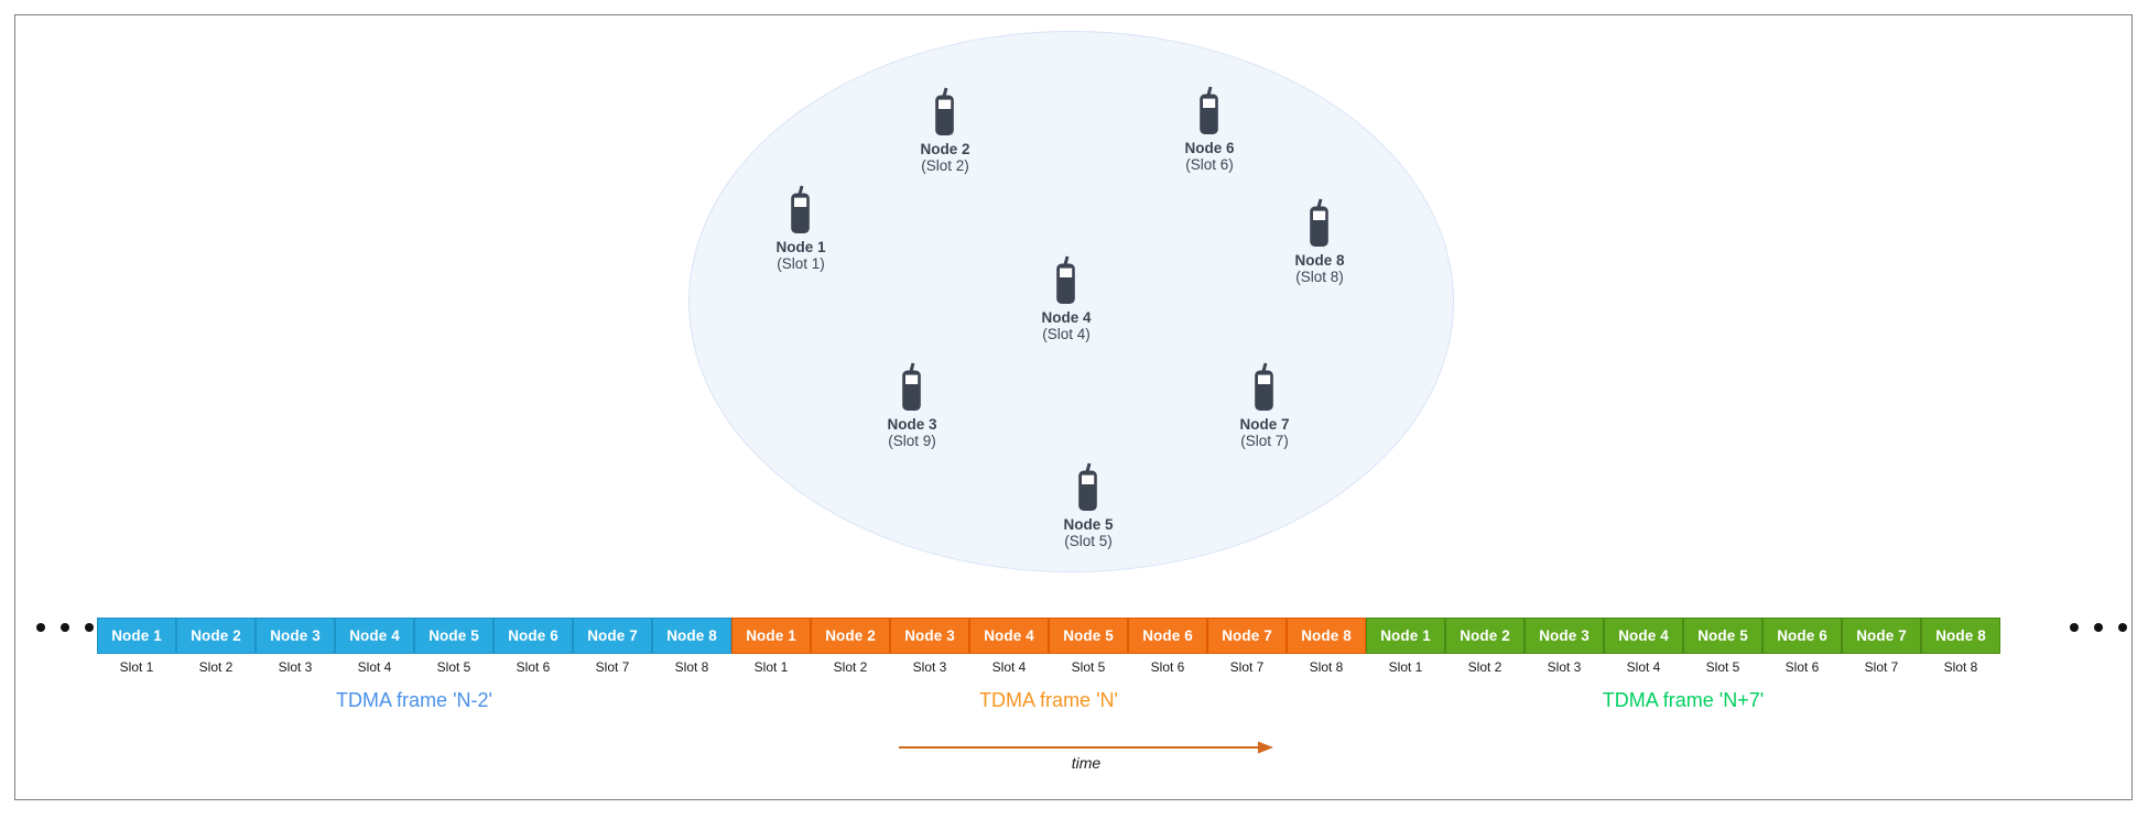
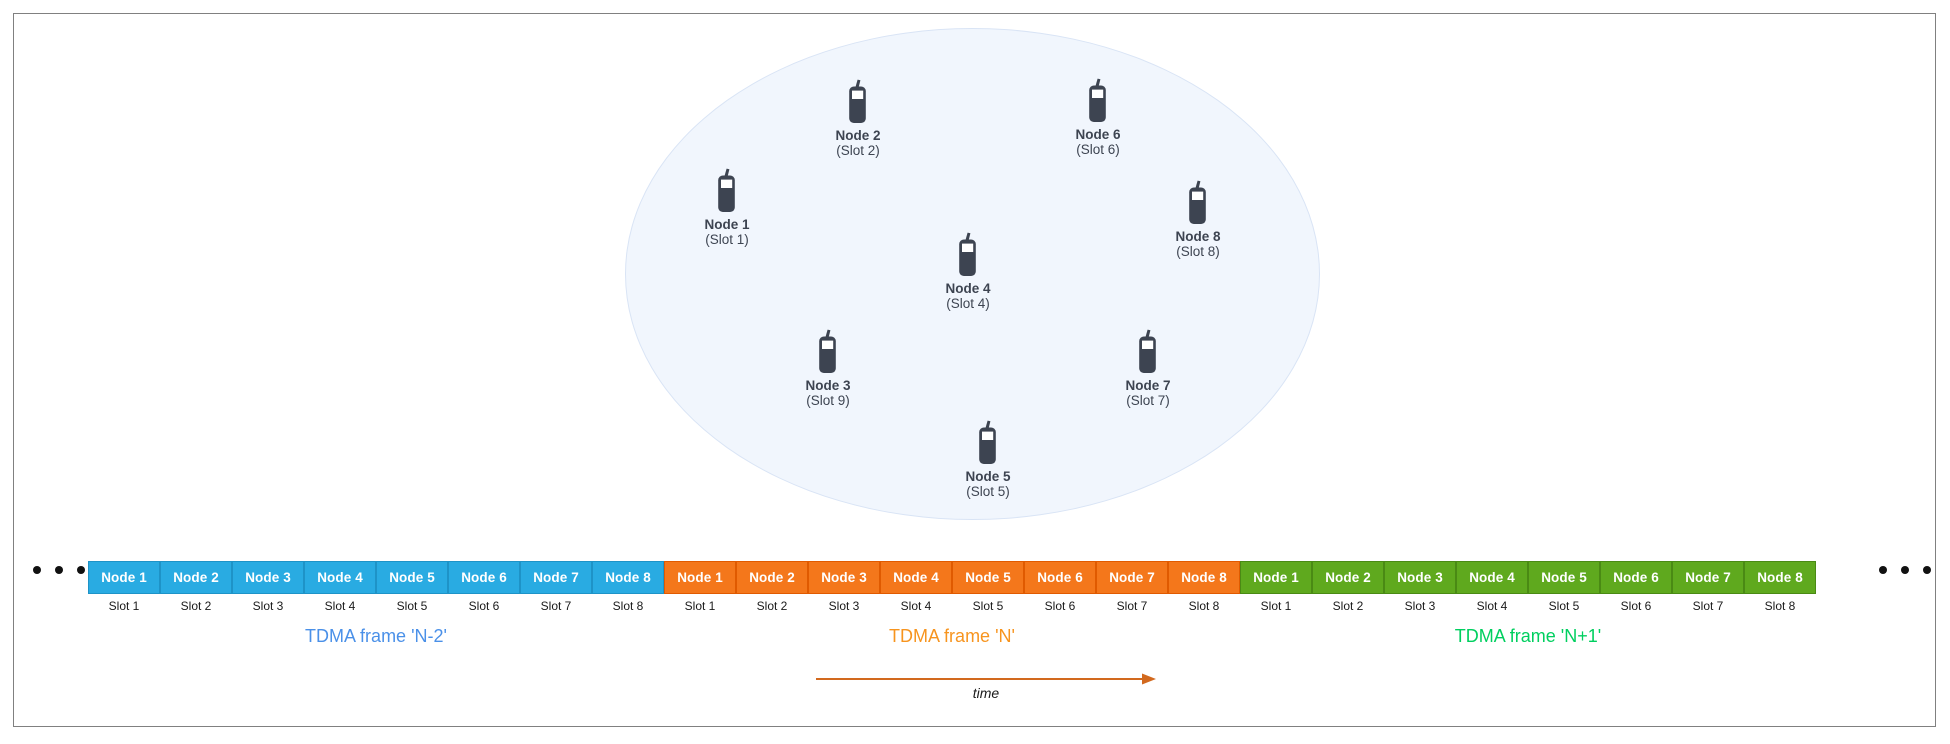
  Node 1
  (Slot 1)
  Node 2
  (Slot 2)
  Node 3
  (Slot 9)
  Node 4
  (Slot 4)
  Node 5
  (Slot 5)
  Node 6
  (Slot 6)
  Node 7
  (Slot 7)
  Node 8
  (Slot 8)
  Node 1
  Slot 1
  Node 2
  Slot 2
  Node 3
  Slot 3
  Node 4
  Slot 4
  Node 5
  Slot 5
  Node 6
  Slot 6
  Node 7
  Slot 7
  Node 8
  Slot 8
  Node 1
  Slot 1
  Node 2
  Slot 2
  Node 3
  Slot 3
  Node 4
  Slot 4
  Node 5
  Slot 5
  Node 6
  Slot 6
  Node 7
  Slot 7
  Node 8
  Slot 8
  Node 1
  Slot 1
  Node 2
  Slot 2
  Node 3
  Slot 3
  Node 4
  Slot 4
  Node 5
  Slot 5
  Node 6
  Slot 6
  Node 7
  Slot 7
  Node 8
  Slot 8
  TDMA frame 'N-2'
  TDMA frame 'N'
- TDMA frame 'N+7'
+ TDMA frame 'N+1'
  time
